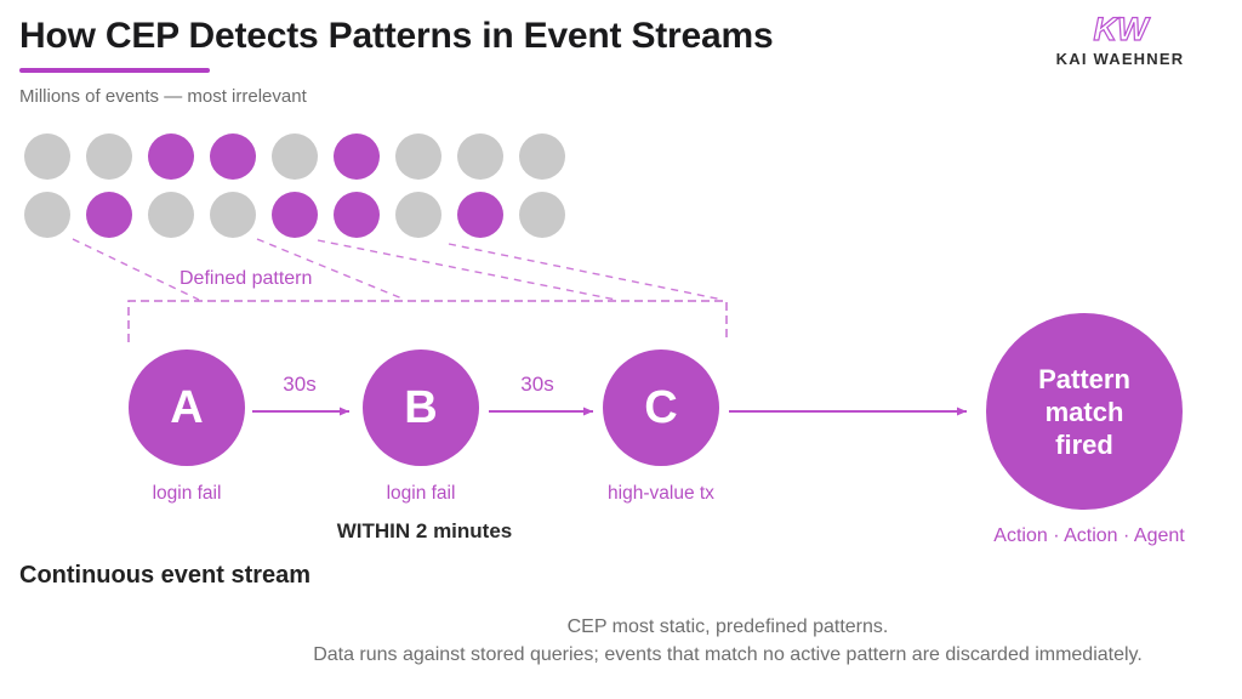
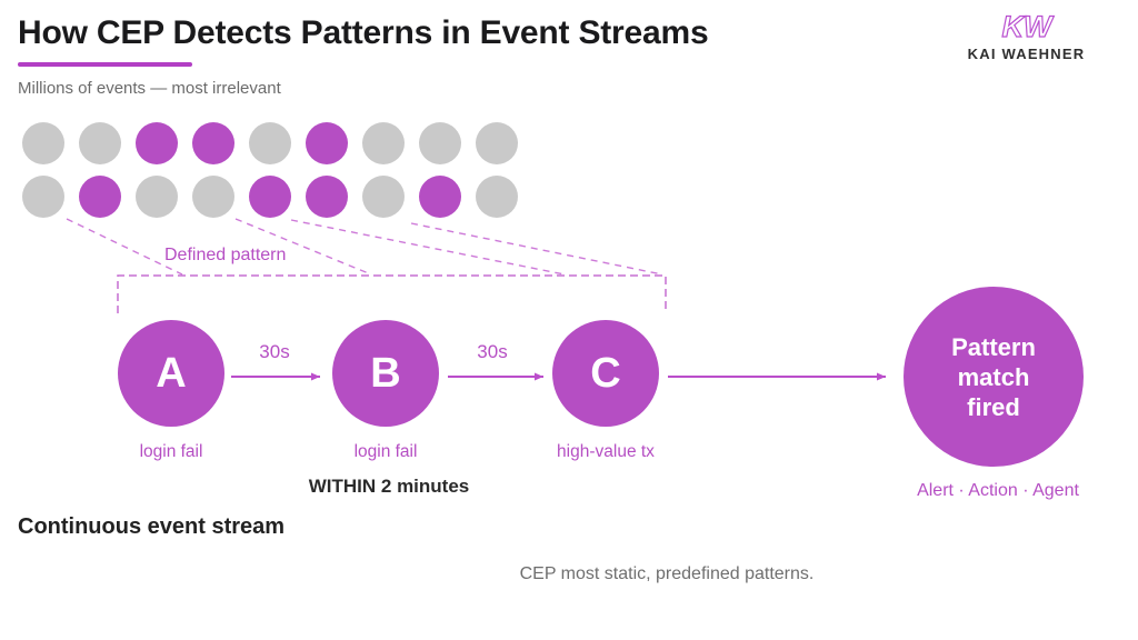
  How CEP Detects Patterns in Event Streams
  Millions of events — most irrelevant
  KW
  KAI WAEHNER
  Defined pattern
  A
  B
  C
  30s
  30s
  login fail
  login fail
  high-value tx
  WITHIN 2 minutes
  Pattern
  match
  fired
- Action · Action · Agent
+ Alert · Action · Agent
  Continuous event stream
  CEP most static, predefined patterns.
- Data runs against stored queries; events that match no active pattern are discarded immediately.
